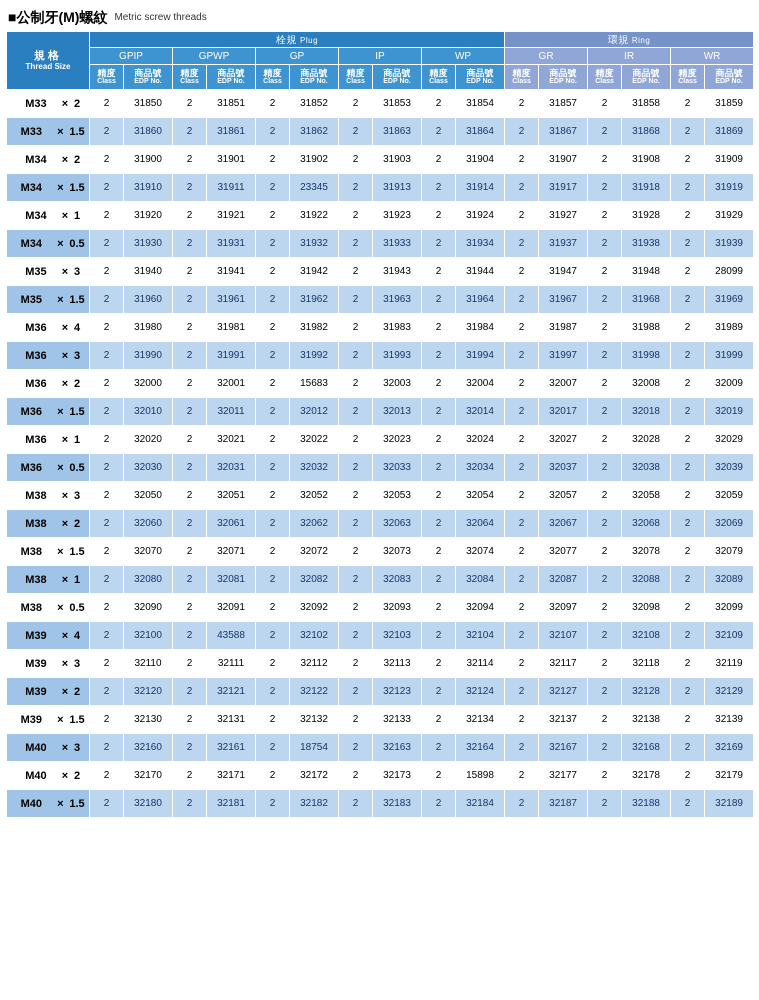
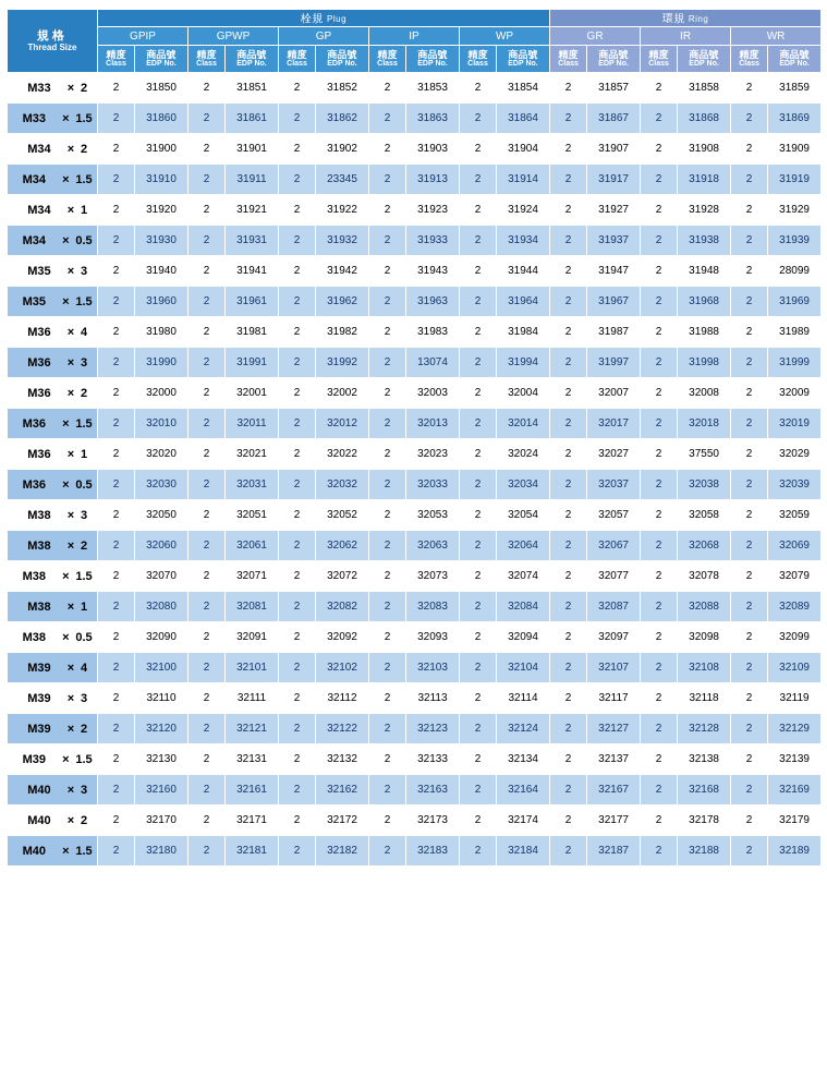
- ■公制牙(M)螺紋
- Metric screw threads
  規格 Thread Size	栓規 Plug	環規 Ring
  GPIP	GPWP	GP	IP	WP	GR	IR	WR
  M33 × 2	2	31850	2	31851	2	31852	2	31853	2	31854	2	31857	2	31858	2	31859
  M33 × 1.5	2	31860	2	31861	2	31862	2	31863	2	31864	2	31867	2	31868	2	31869
  M34 × 2	2	31900	2	31901	2	31902	2	31903	2	31904	2	31907	2	31908	2	31909
  M34 × 1.5	2	31910	2	31911	2	23345	2	31913	2	31914	2	31917	2	31918	2	31919
  M34 × 1	2	31920	2	31921	2	31922	2	31923	2	31924	2	31927	2	31928	2	31929
  M34 × 0.5	2	31930	2	31931	2	31932	2	31933	2	31934	2	31937	2	31938	2	31939
  M35 × 3	2	31940	2	31941	2	31942	2	31943	2	31944	2	31947	2	31948	2	28099
  M35 × 1.5	2	31960	2	31961	2	31962	2	31963	2	31964	2	31967	2	31968	2	31969
  M36 × 4	2	31980	2	31981	2	31982	2	31983	2	31984	2	31987	2	31988	2	31989
- M36 × 3	2	31990	2	31991	2	31992	2	31993	2	31994	2	31997	2	31998	2	31999
+ M36 × 3	2	31990	2	31991	2	31992	2	13074	2	31994	2	31997	2	31998	2	31999
- M36 × 2	2	32000	2	32001	2	15683	2	32003	2	32004	2	32007	2	32008	2	32009
+ M36 × 2	2	32000	2	32001	2	32002	2	32003	2	32004	2	32007	2	32008	2	32009
  M36 × 1.5	2	32010	2	32011	2	32012	2	32013	2	32014	2	32017	2	32018	2	32019
- M36 × 1	2	32020	2	32021	2	32022	2	32023	2	32024	2	32027	2	32028	2	32029
+ M36 × 1	2	32020	2	32021	2	32022	2	32023	2	32024	2	32027	2	37550	2	32029
  M36 × 0.5	2	32030	2	32031	2	32032	2	32033	2	32034	2	32037	2	32038	2	32039
  M38 × 3	2	32050	2	32051	2	32052	2	32053	2	32054	2	32057	2	32058	2	32059
  M38 × 2	2	32060	2	32061	2	32062	2	32063	2	32064	2	32067	2	32068	2	32069
  M38 × 1.5	2	32070	2	32071	2	32072	2	32073	2	32074	2	32077	2	32078	2	32079
  M38 × 1	2	32080	2	32081	2	32082	2	32083	2	32084	2	32087	2	32088	2	32089
  M38 × 0.5	2	32090	2	32091	2	32092	2	32093	2	32094	2	32097	2	32098	2	32099
- M39 × 4	2	32100	2	43588	2	32102	2	32103	2	32104	2	32107	2	32108	2	32109
+ M39 × 4	2	32100	2	32101	2	32102	2	32103	2	32104	2	32107	2	32108	2	32109
  M39 × 3	2	32110	2	32111	2	32112	2	32113	2	32114	2	32117	2	32118	2	32119
  M39 × 2	2	32120	2	32121	2	32122	2	32123	2	32124	2	32127	2	32128	2	32129
  M39 × 1.5	2	32130	2	32131	2	32132	2	32133	2	32134	2	32137	2	32138	2	32139
- M40 × 3	2	32160	2	32161	2	18754	2	32163	2	32164	2	32167	2	32168	2	32169
+ M40 × 3	2	32160	2	32161	2	32162	2	32163	2	32164	2	32167	2	32168	2	32169
- M40 × 2	2	32170	2	32171	2	32172	2	32173	2	15898	2	32177	2	32178	2	32179
+ M40 × 2	2	32170	2	32171	2	32172	2	32173	2	32174	2	32177	2	32178	2	32179
  M40 × 1.5	2	32180	2	32181	2	32182	2	32183	2	32184	2	32187	2	32188	2	32189
